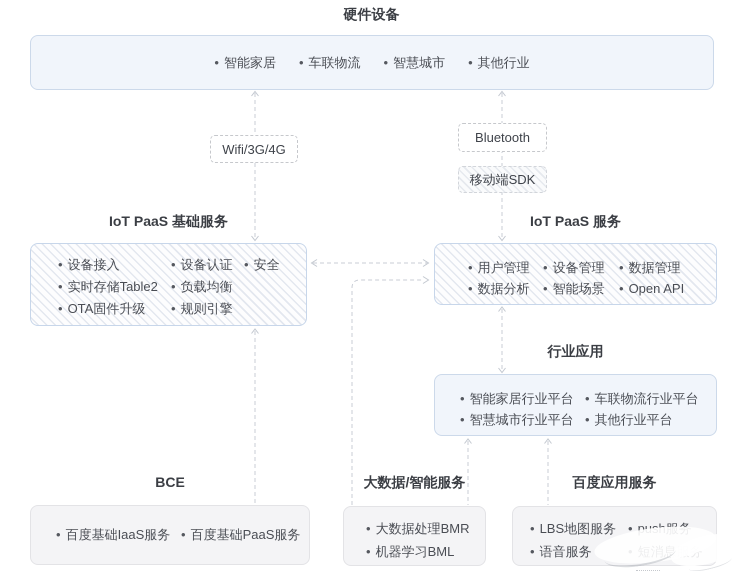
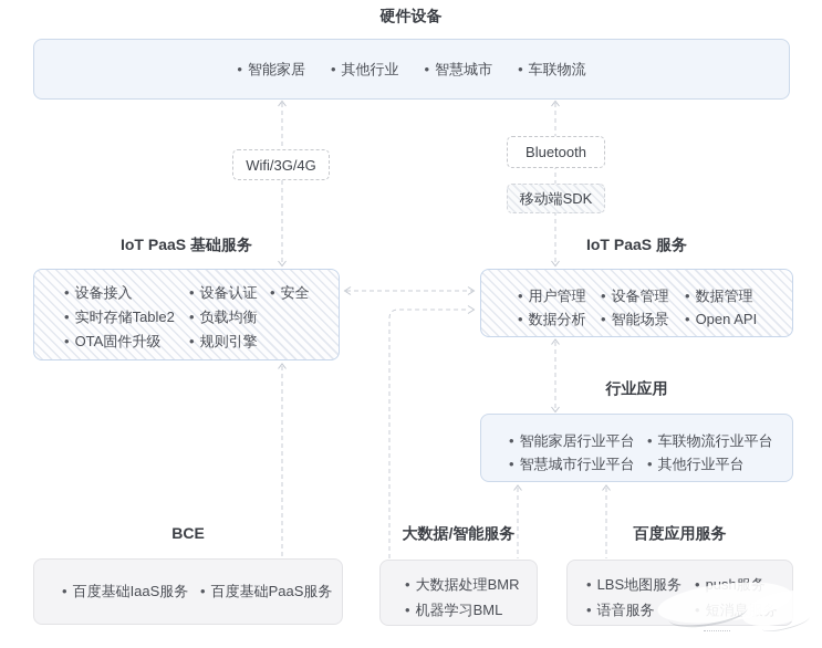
  硬件设备
  智能家居
- 车联物流
+ 其他行业
  智慧城市
- 其他行业
+ 车联物流
  Wifi/3G/4G
  Bluetooth
  移动端SDK
  IoT PaaS 基础服务
  设备接入
  实时存储Table2
  OTA固件升级
  设备认证
  负载均衡
  规则引擎
  安全
  IoT PaaS 服务
  用户管理
  数据分析
  设备管理
  智能场景
  数据管理
  Open API
  行业应用
  智能家居行业平台
  智慧城市行业平台
  车联物流行业平台
  其他行业平台
  BCE
  百度基础IaaS服务
  百度基础PaaS服务
  大数据/智能服务
  大数据处理BMR
  机器学习BML
  百度应用服务
  LBS地图服务
  语音服务
